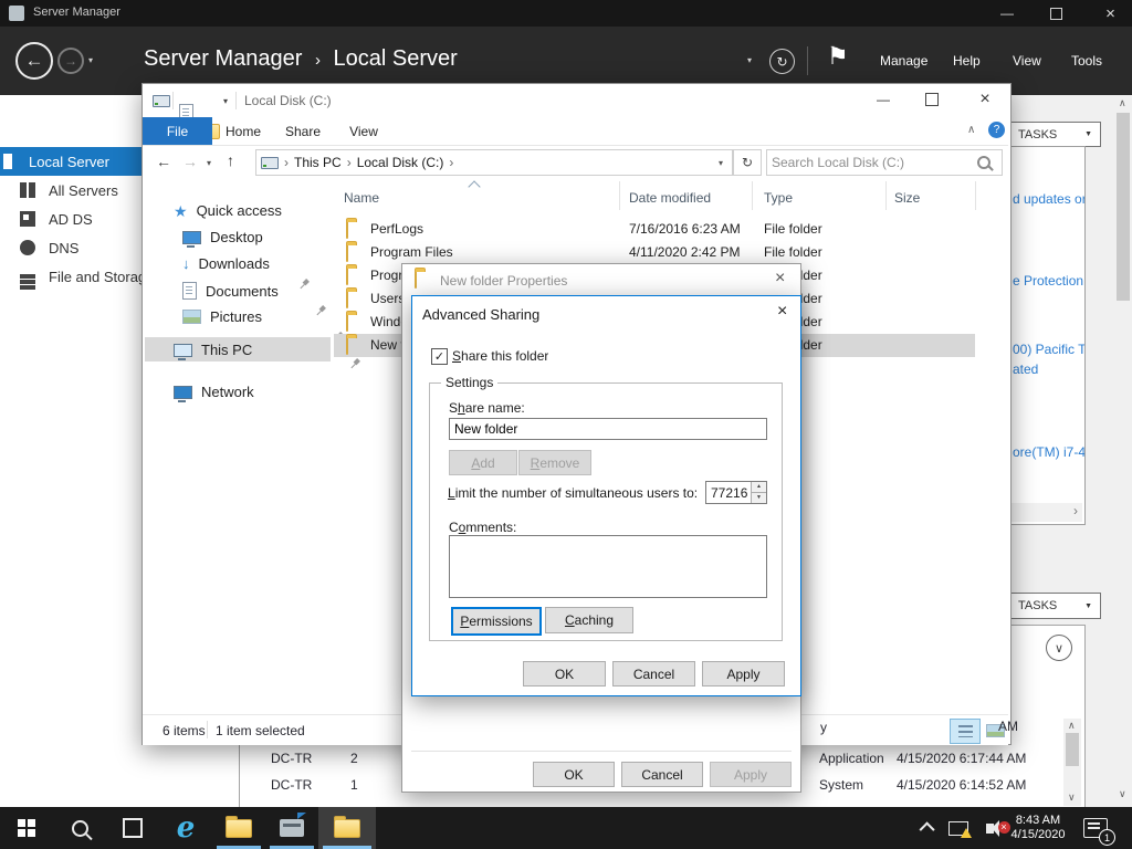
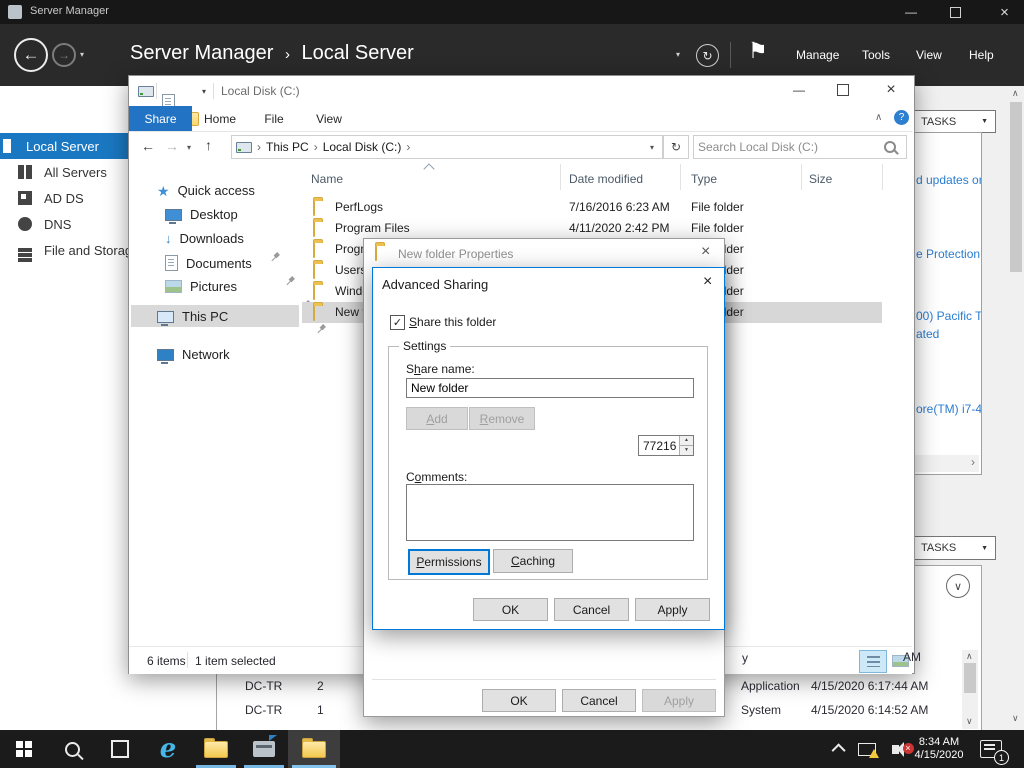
  Server Manager
  —
  ×
  ←
  →
  ▾
  Server Manager › Local Server
  ▾
  ↻
  ⚑
  Manage
- Help
+ Tools
  View
- Tools
+ Help
  Local Server
  All Servers
  AD DS
  DNS
  File and Stora
  TASKS
  d updates or
  e Protection
  00) Pacific T
  ated
  ore(TM) i7-4
  ›
  DC-TR
  2
  Application
  4/15/2020 6:17:44 AM
  DC-TR
  1
  System
  4/15/2020 6:14:52 AM
  ∧
  ∨
  TASKS
  ∨
  ∧
  ∨
  y
  AM
  ▾
  Local Disk (C:)
  —
  ×
- File
+ Share
  Home
- Share
+ File
  View
  ∧
  ?
  ←
  →
  ▾
  ↑
  This PC
  Local Disk (C:)
  ▾
  ↻
  Search Local Disk (C:)
  ★
  Quick access
  Desktop
  ↓
  Downloads
  Documents
  Pictures
  This PC
  Network
  Name
  Date modified
  Type
  Size
  PerfLogs
  7/16/2016 6:23 AM
  File folder
  Program Files
  4/11/2020 2:42 PM
  File folder
  User
  Wind
  6 items
  1 item selected
  New folder Properties
  ×
  OK
  Cancel
  Apply
  Advanced Sharing
  ×
  ✓
  Share this folder
  Settings
  Share name:
  New folder
  Add
  Remove
- Limit the number of simultaneous users to:
  77216
  Comments:
  Permissions
  Caching
  OK
  Cancel
  Apply
  e
- 8:43 AM
+ 8:34 AM
  4/15/2020
  1
